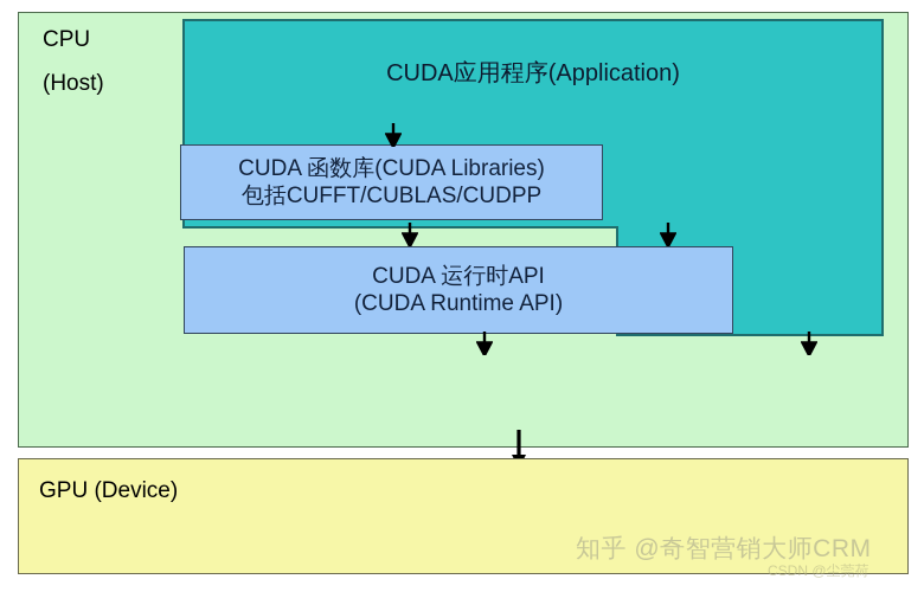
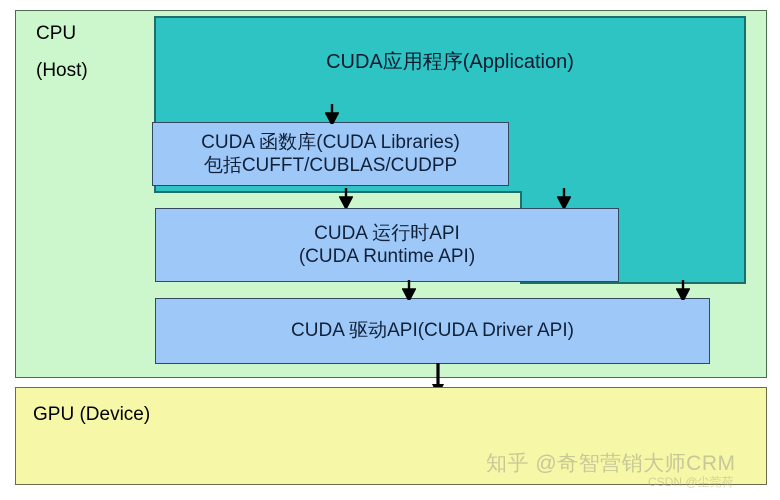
  CPU
  (Host)
  CUDA应用程序(Application)
  CUDA 函数库(CUDA Libraries)
  包括CUFFT/CUBLAS/CUDPP
  CUDA 运行时API
  (CUDA Runtime API)
+ CUDA 驱动API(CUDA Driver API)
  GPU (Device)
  知乎 @奇智营销大师CRM
  CSDN @尘莞荷
